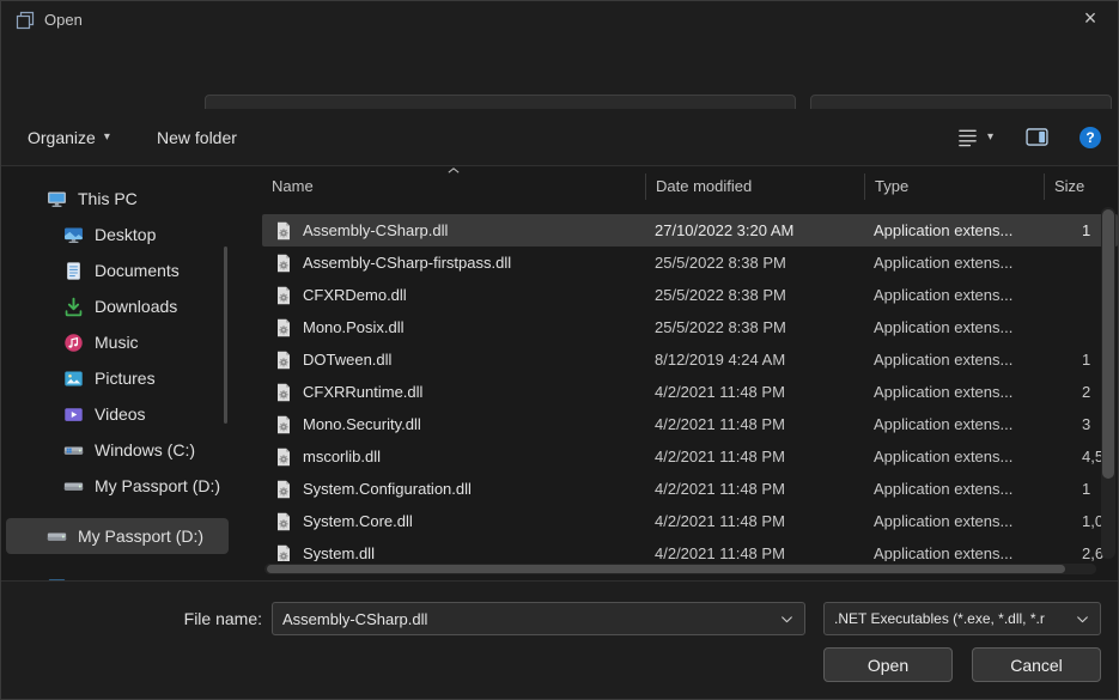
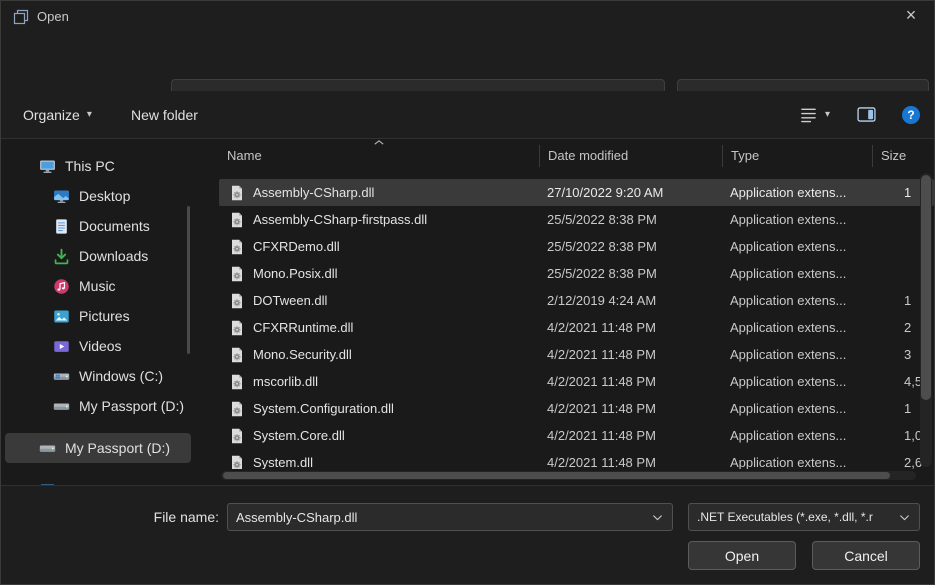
  Open
  ×
  Organize
  ▾
  New folder
  ▾
  ?
  This PC
  Desktop
  Documents
  Downloads
  Music
  Pictures
  Videos
  Windows (C:)
  My Passport (D:)
  My Passport (D:)
  Name
  Date modified
  Type
  Size
  Assembly-CSharp.dll
- 27/10/2022 3:20 AM
+ 27/10/2022 9:20 AM
  Application extens...
  1
  Assembly-CSharp-firstpass.dll
  25/5/2022 8:38 PM
  Application extens...
  CFXRDemo.dll
  25/5/2022 8:38 PM
  Application extens...
  Mono.Posix.dll
  25/5/2022 8:38 PM
  Application extens...
  DOTween.dll
- 8/12/2019 4:24 AM
+ 2/12/2019 4:24 AM
  Application extens...
  1
  CFXRRuntime.dll
  4/2/2021 11:48 PM
  Application extens...
  2
  Mono.Security.dll
  4/2/2021 11:48 PM
  Application extens...
  3
  mscorlib.dll
  4/2/2021 11:48 PM
  Application extens...
  4,5
  System.Configuration.dll
  4/2/2021 11:48 PM
  Application extens...
  1
  System.Core.dll
  4/2/2021 11:48 PM
  Application extens...
  1,0
  System.dll
  4/2/2021 11:48 PM
  Application extens...
  2,6
  File name:
  Assembly-CSharp.dll
  .NET Executables (*.exe, *.dll, *.r
  Open
  Cancel
